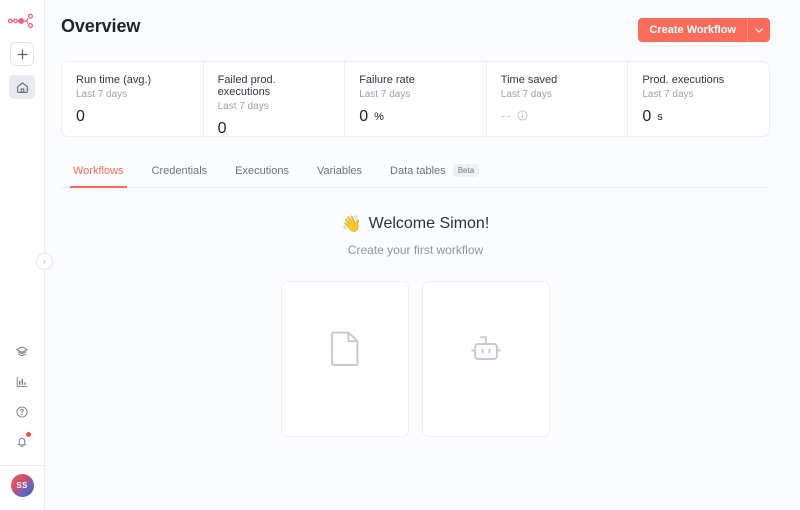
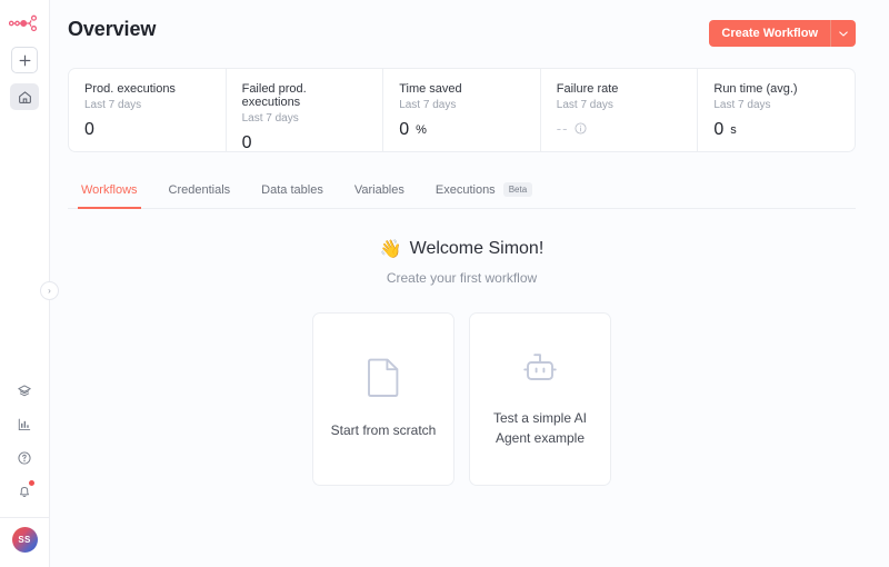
  SS
  ›
  Overview
  Create Workflow
- Run time (avg.)
+ Prod. executions
  Last 7 days
  0
  Failed prod. executions
  Last 7 days
  0
- Failure rate
+ Time saved
  Last 7 days
  0
  %
- Time saved
+ Failure rate
  Last 7 days
  --
- Prod. executions
+ Run time (avg.)
  Last 7 days
  0
  s
  Workflows
  Credentials
- Executions
+ Data tables
  Variables
- Data tables
+ Executions
  Beta
  👋
  Welcome Simon!
  Create your first workflow
+ Start from scratch
+ Test a simple AI Agent example
